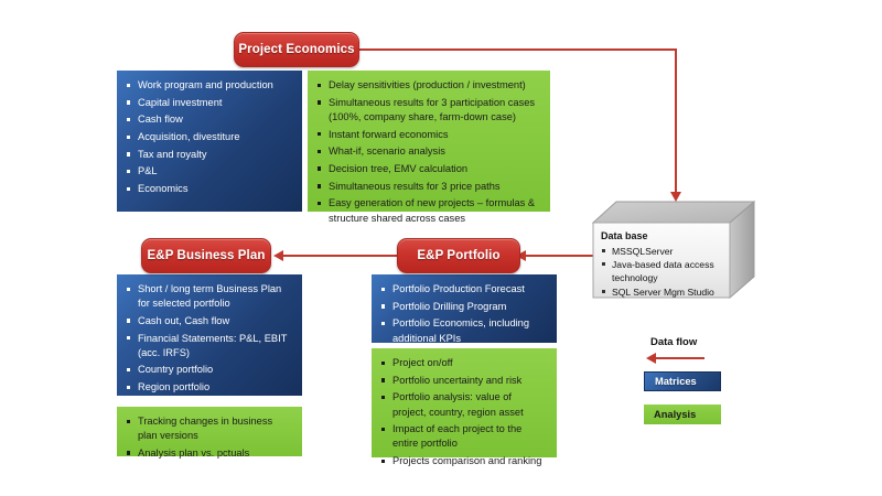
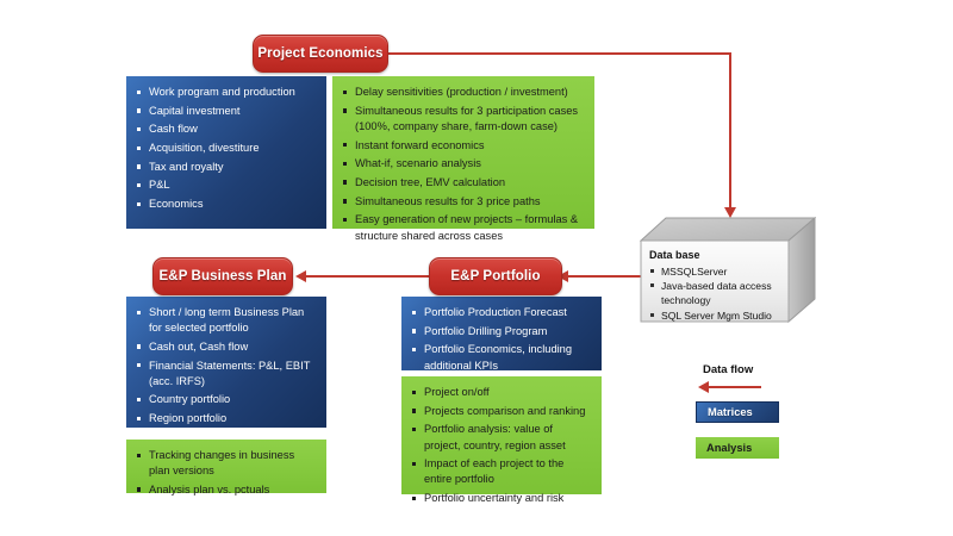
  Project Economics
  E&P Business Plan
  E&P Portfolio
  Work program and production
  Capital investment
  Cash flow
  Acquisition, divestiture
  Tax and royalty
  P&L
  Economics
  Delay sensitivities (production / investment)
  Simultaneous results for 3 participation cases (100%, company share, farm-down case)
  Instant forward economics
  What-if, scenario analysis
  Decision tree, EMV calculation
  Simultaneous results for 3 price paths
  Easy generation of new projects – formulas & structure shared across cases
  Short / long term Business Plan for selected portfolio
  Cash out, Cash flow
  Financial Statements: P&L, EBIT (acc. IRFS)
  Country portfolio
  Region portfolio
  Tracking changes in business plan versions
  Analysis plan vs. pctuals
  Portfolio Production Forecast
  Portfolio Drilling Program
  Portfolio Economics, including additional KPIs
  Project on/off
- Portfolio uncertainty and risk
+ Projects comparison and ranking
  Portfolio analysis: value of project, country, region asset
  Impact of each project to the entire portfolio
- Projects comparison and ranking
+ Portfolio uncertainty and risk
  Data base
  MSSQLServer
  Java-based data access technology
  SQL Server Mgm Studio
  Data flow
  Matrices
  Analysis
